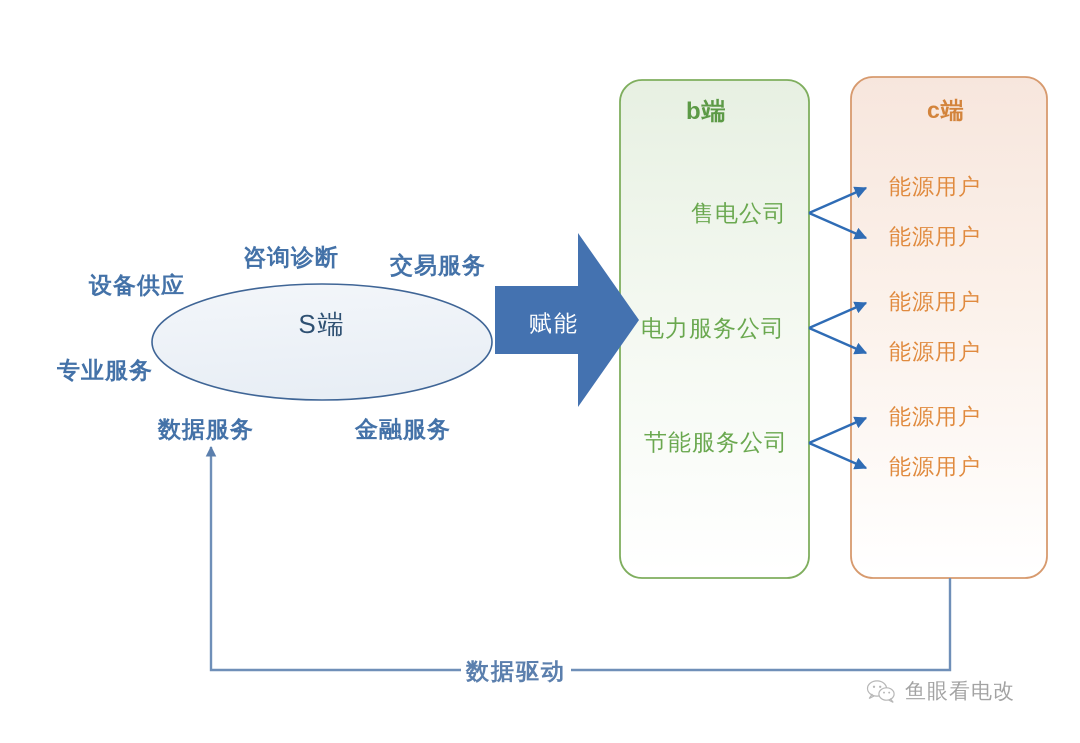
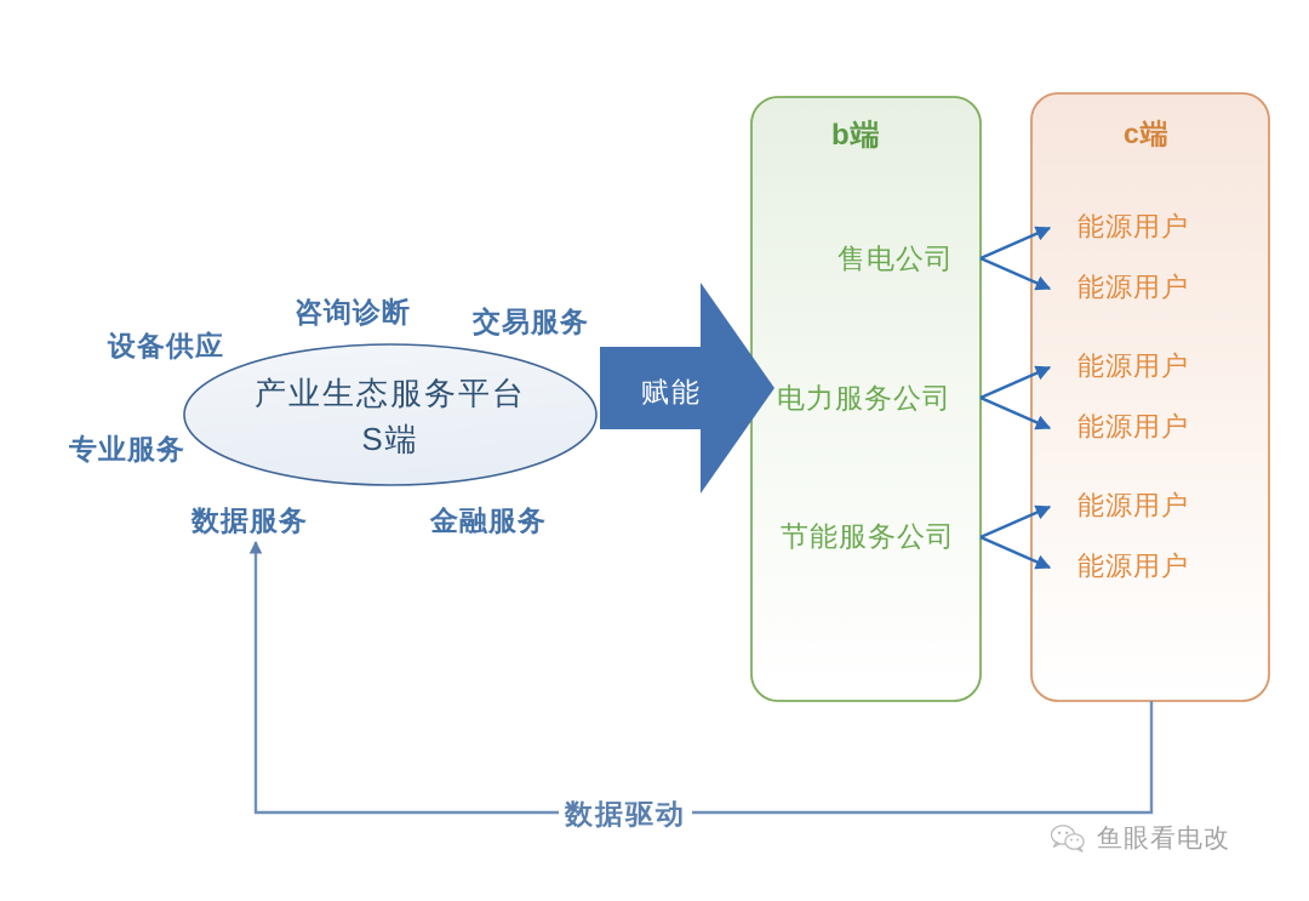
+ 产业生态服务平台
  S端
  设备供应
  咨询诊断
  交易服务
  专业服务
  数据服务
  金融服务
  赋能
  b端
  售电公司
  电力服务公司
  节能服务公司
  c端
  能源用户
  能源用户
  能源用户
  能源用户
  能源用户
  能源用户
  数据驱动
  鱼眼看电改
